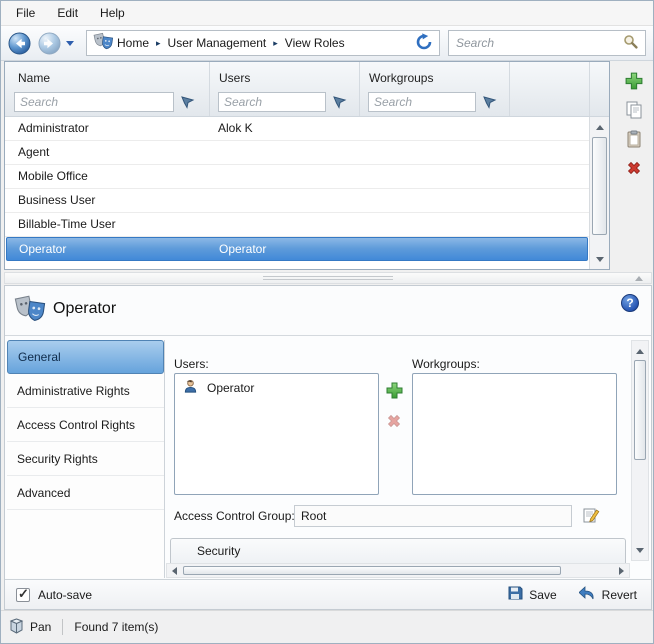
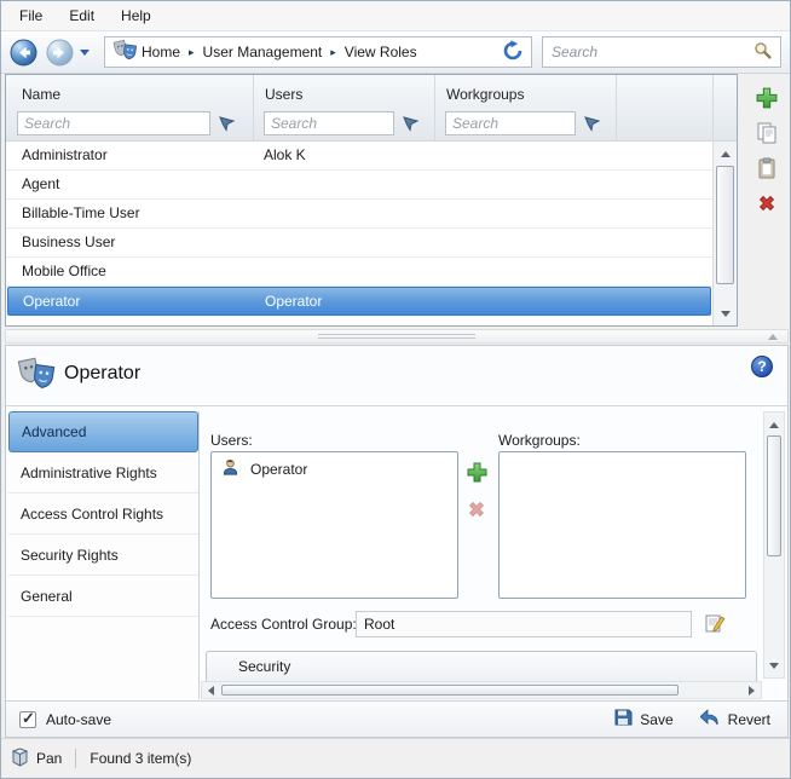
  File
  Edit
  Help
  Home
  User Management
  View Roles
  Search
  Name
  Search
  Users
  Search
  Workgroups
  Search
  Administrator
  Alok K
  Agent
- Mobile Office
+ Billable-Time User
  Business User
- Billable-Time User
+ Mobile Office
  Operator
  Operator
  Operator
- General
+ Advanced
  Administrative Rights
  Access Control Rights
  Security Rights
- Advanced
+ General
  Users:
  Operator
  Workgroups:
  Access Control Group
  Root
  Security
  Auto-save
  Save
  Revert
  Pan
- Found 7 item(s)
+ Found 3 item(s)
